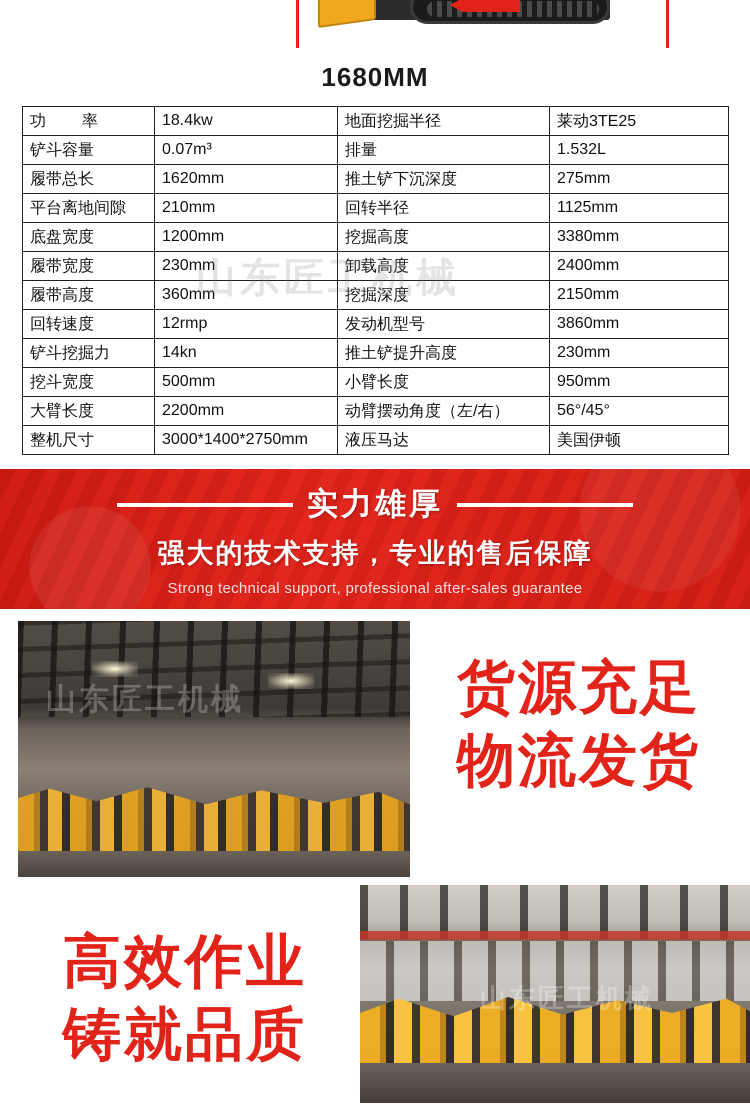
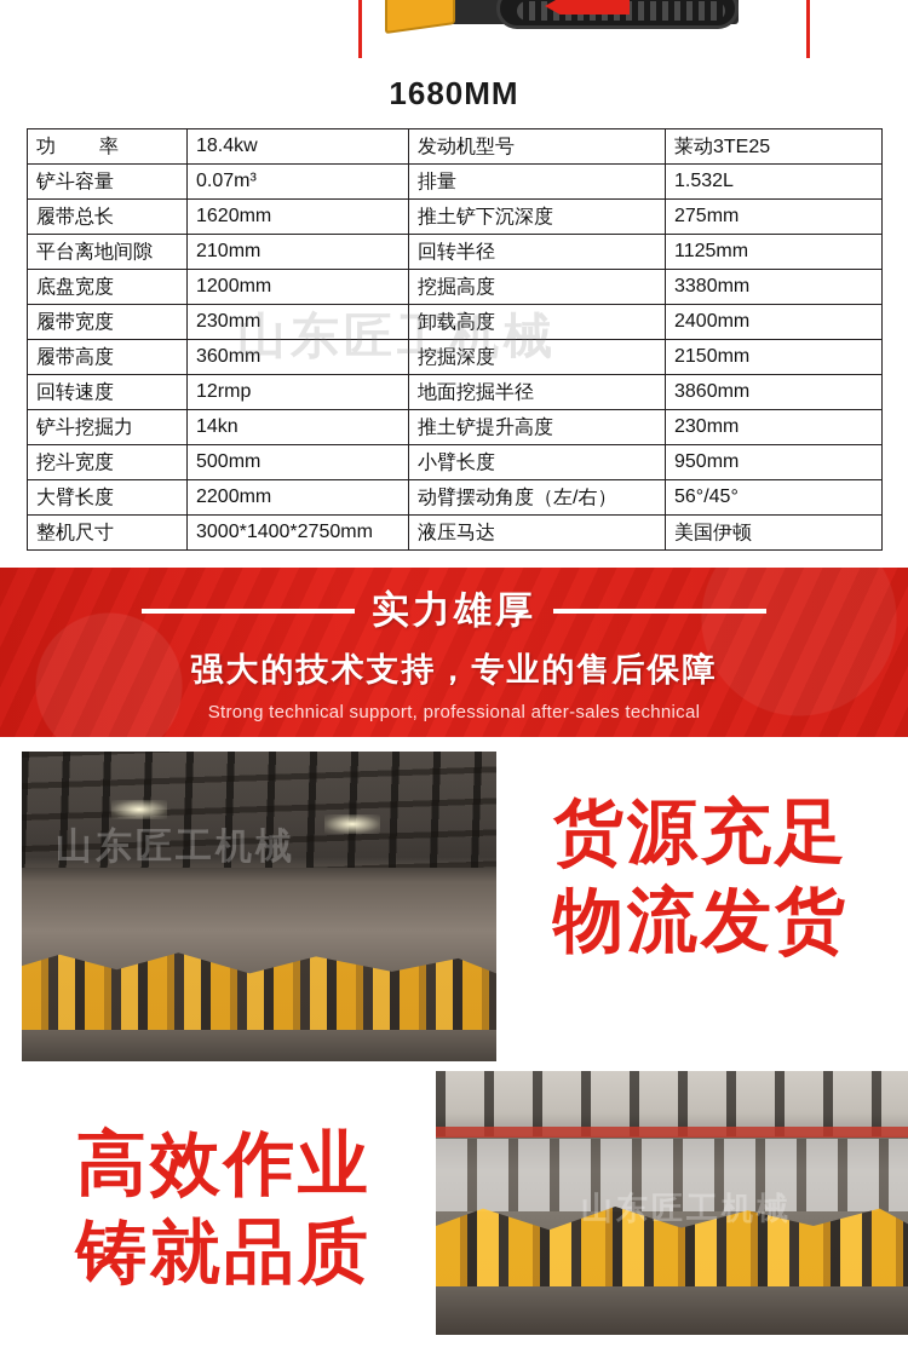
  1680MM
  山东匠工机械
- 功 率	18.4kw	地面挖掘半径	莱动3TE25
+ 功 率	18.4kw	发动机型号	莱动3TE25
  铲斗容量	0.07m³	排量	1.532L
  履带总长	1620mm	推土铲下沉深度	275mm
  平台离地间隙	210mm	回转半径	1125mm
  底盘宽度	1200mm	挖掘高度	3380mm
  履带宽度	230mm	卸载高度	2400mm
  履带高度	360mm	挖掘深度	2150mm
- 回转速度	12rmp	发动机型号	3860mm
+ 回转速度	12rmp	地面挖掘半径	3860mm
  铲斗挖掘力	14kn	推土铲提升高度	230mm
  挖斗宽度	500mm	小臂长度	950mm
  大臂长度	2200mm	动臂摆动角度（左/右）	56°/45°
  整机尺寸	3000*1400*2750mm	液压马达	美国伊顿
  实力雄厚
  强大的技术支持，专业的售后保障
- Strong technical support, professional after-sales guarantee
+ Strong technical support, professional after-sales technical
  山东匠工机械
  货源充足
  物流发货
  高效作业
  铸就品质
  山东匠工机械
